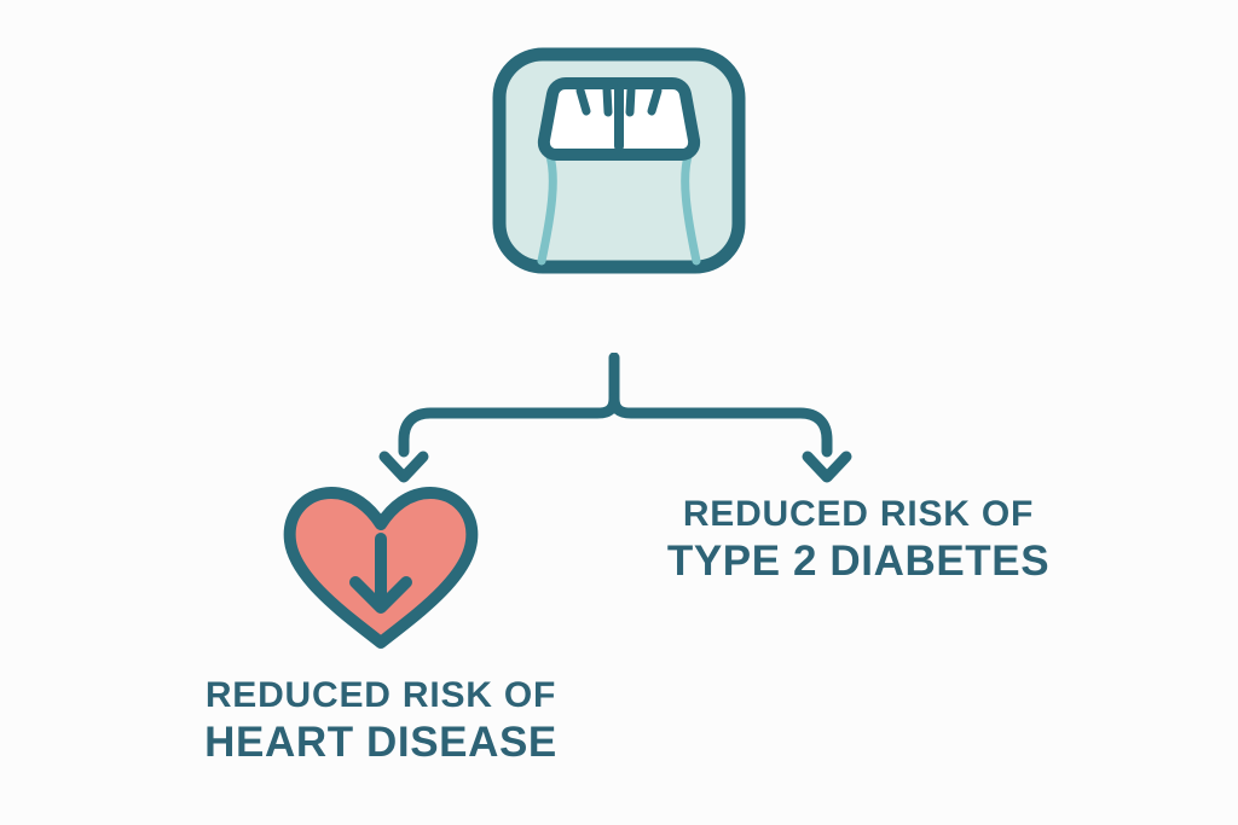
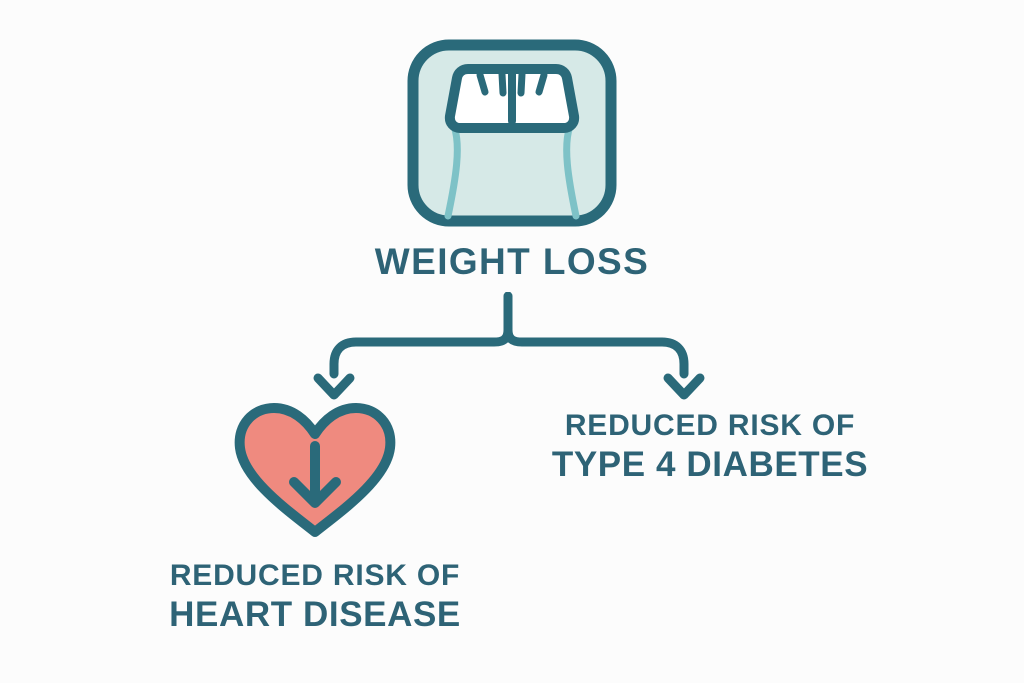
+ WEIGHT LOSS
  REDUCED RISK OF
  HEART DISEASE
  REDUCED RISK OF
- TYPE 2 DIABETES
+ TYPE 4 DIABETES
